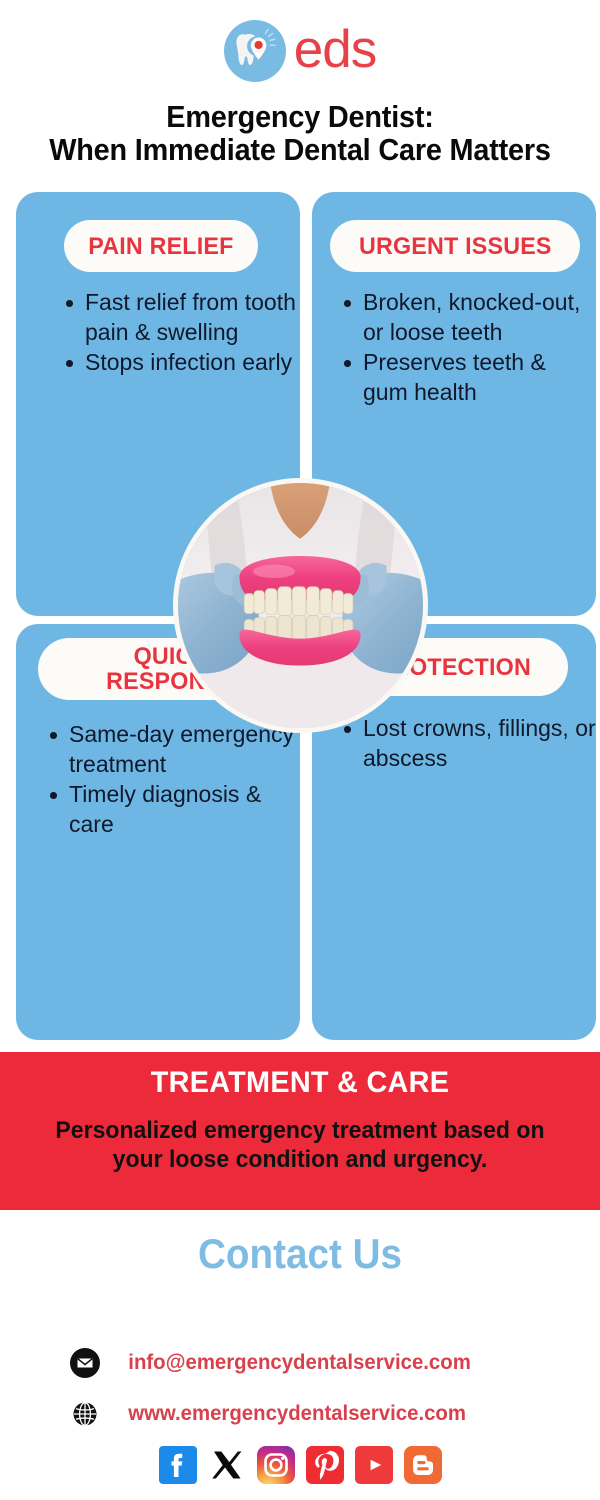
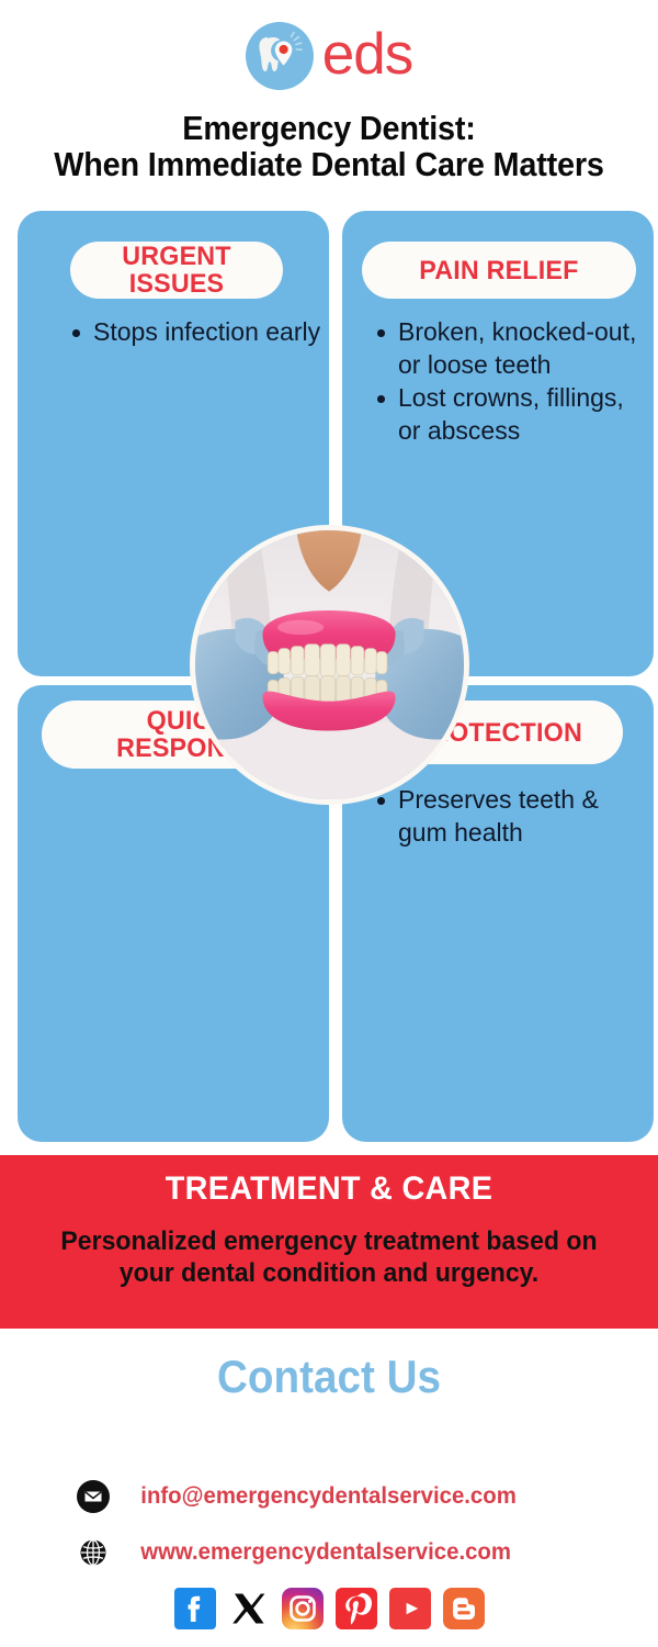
  eds
  Emergency Dentist:
  When Immediate Dental Care Matters
- PAIN RELIEF
+ URGENT ISSUES
- Fast relief from tooth pain & swelling
  Stops infection early
- URGENT ISSUES
+ PAIN RELIEF
  Broken, knocked-out, or loose teeth
- Preserves teeth & gum health
+ Lost crowns, fillings, or abscess
  QUIC RESPON
- Same-day emergency treatment
- Timely diagnosis & care
  OTECTION
- Lost crowns, fillings, or abscess
+ Preserves teeth & gum health
  TREATMENT & CARE
- Personalized emergency treatment based on your loose condition and urgency.
+ Personalized emergency treatment based on your dental condition and urgency.
  Contact Us
  info@emergencydentalservice.com
  www.emergencydentalservice.com
